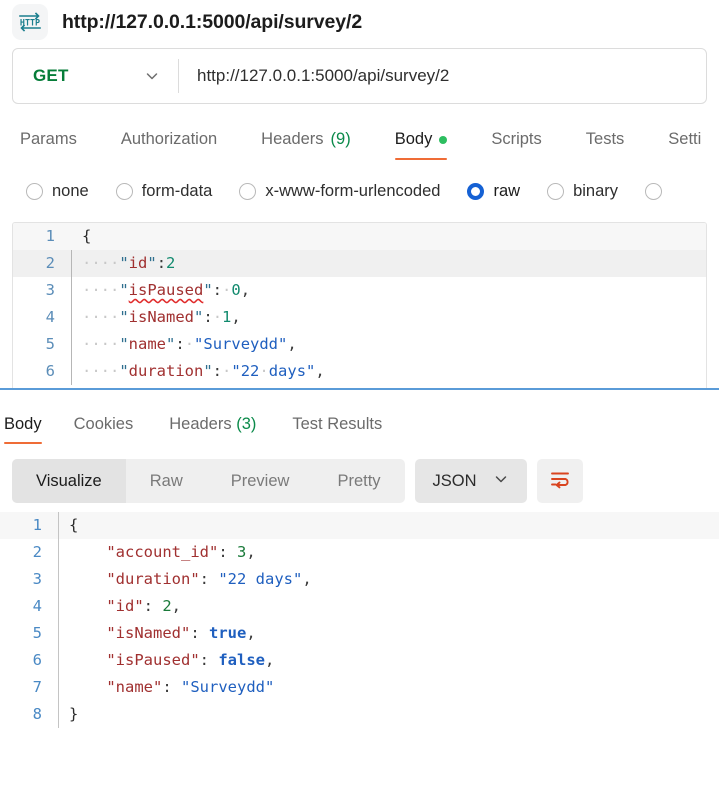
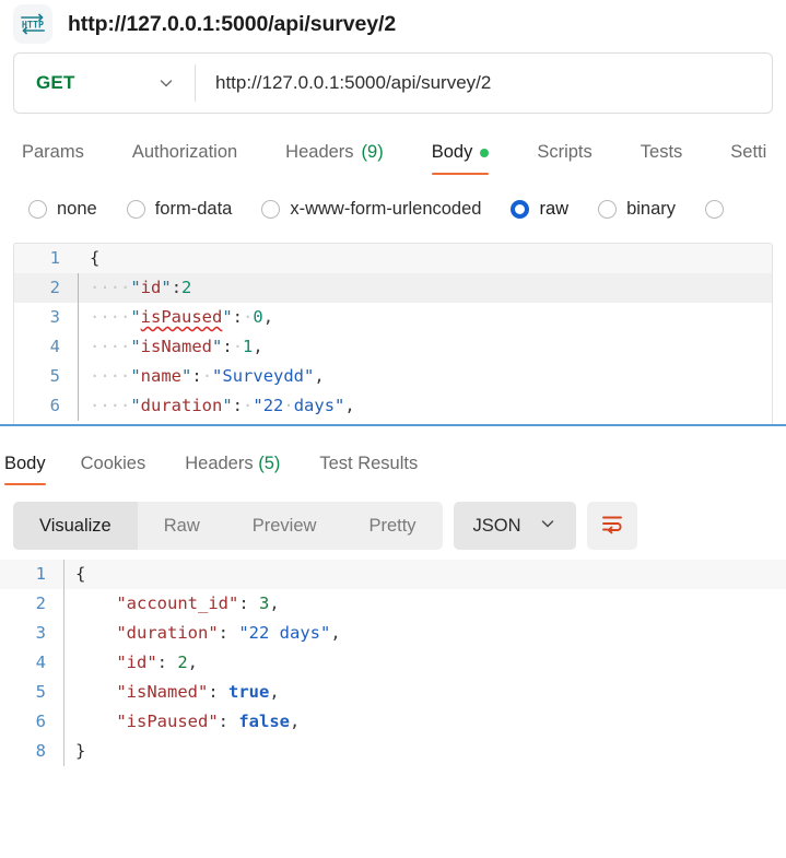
  HTTP
  http://127.0.0.1:5000/api/survey/2
  GET
  http://127.0.0.1:5000/api/survey/2
  Params
  Authorization
  Headers
  (9)
  Body
  Scripts
  Tests
  Setti
  none
  form-data
  x-www-form-urlencoded
  raw
  binary
  1
  {
  2
  ····"id":2
  3
  ····"isPaused":·0,
  4
  ····"isNamed":·1,
  5
  ····"name":·"Surveydd",
  6
  ····"duration":·"22·days",
  Body
  Cookies
- Headers (3)
+ Headers (5)
  Test Results
  Visualize
  Raw
  Preview
  Pretty
  JSON
  1
  {
  2
  "account_id": 3,
  3
  "duration": "22 days",
  4
  "id": 2,
  5
  "isNamed": true,
  6
  "isPaused": false,
- 7
- "name": "Surveydd"
  8
  }
